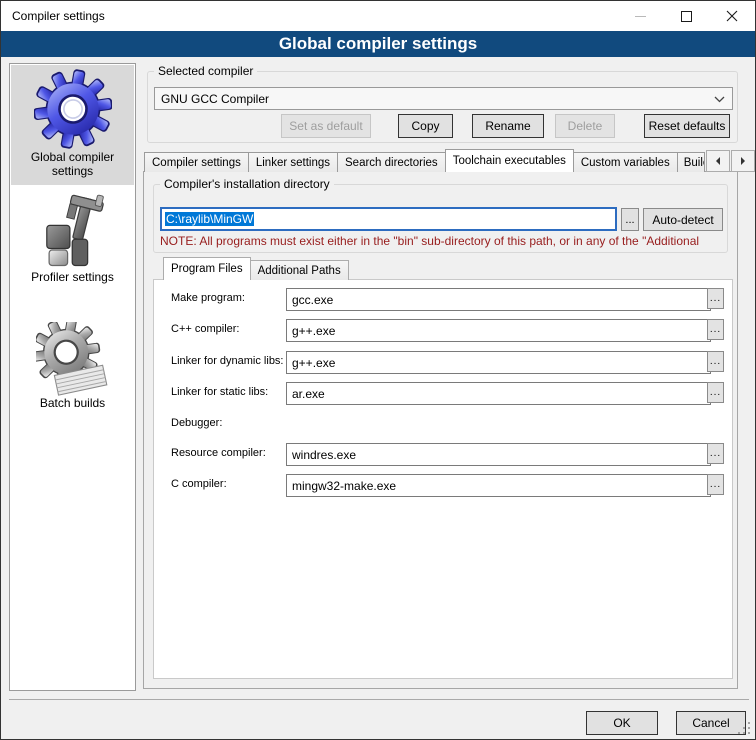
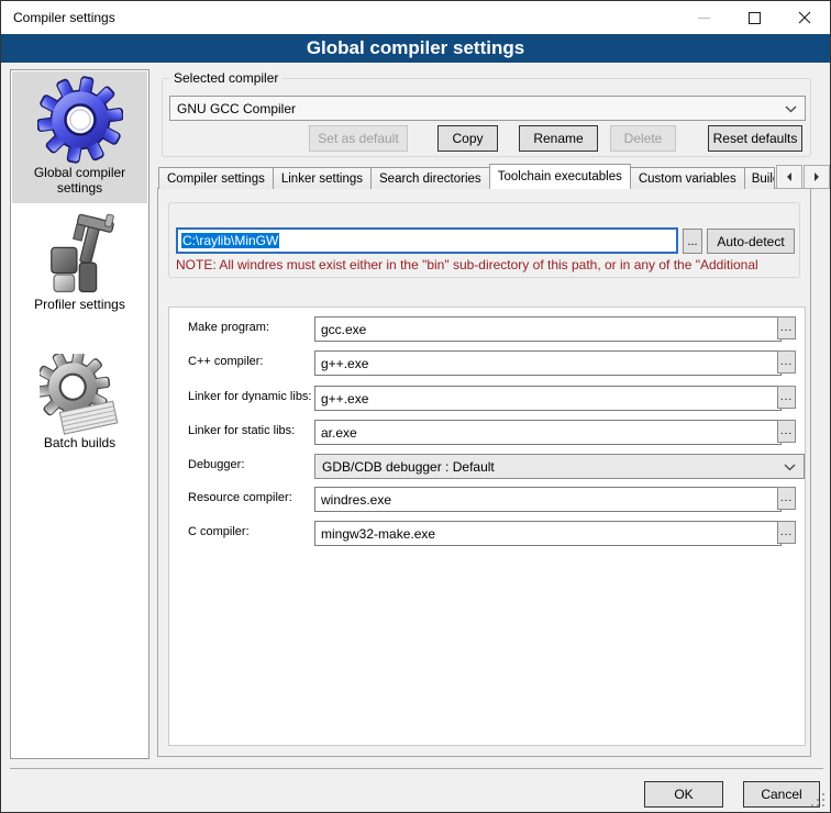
  Compiler settings
  Global compiler settings
  Global compiler settings
  Profiler settings
  Batch builds
  Selected compiler
  GNU GCC Compiler
  Set as default
  Copy
  Rename
  Delete
  Reset defaults
  Compiler settings
  Linker settings
  Search directories
  Toolchain executables
  Custom variables
  Buil
- Compiler's installation directory
  C:\raylib\MinGW
  ...
  Auto-detect
- NOTE: All programs must exist either in the "bin" sub-directory of this path, or in any of the "Additional
+ NOTE: All windres must exist either in the "bin" sub-directory of this path, or in any of the "Additional
- Program Files
- Additional Paths
  Make program:
  gcc.exe
  ...
  C++ compiler:
  g++.exe
  ...
  Linker for dynamic libs:
  g++.exe
  ...
  Linker for static libs:
  ar.exe
  ...
  Debugger:
+ GDB/CDB debugger : Default
  Resource compiler:
  windres.exe
  ...
  C compiler:
  mingw32-make.exe
  ...
  OK
  Cancel
